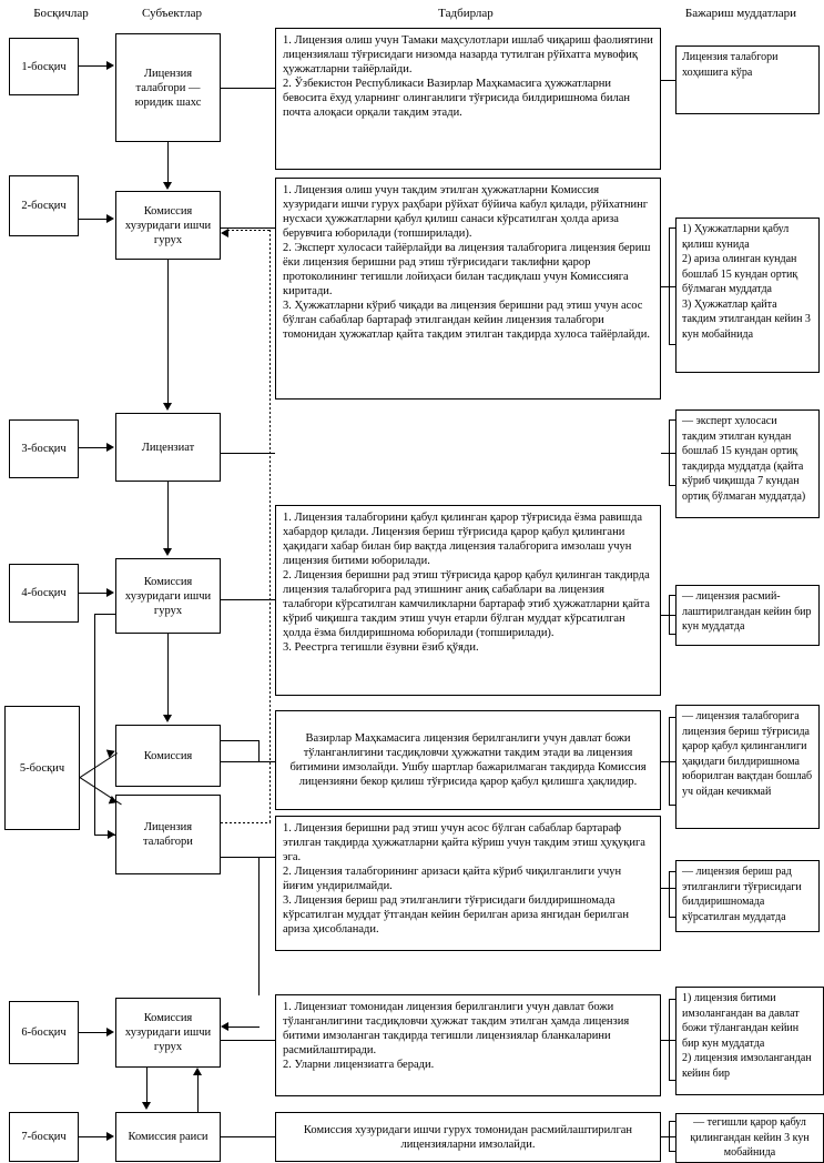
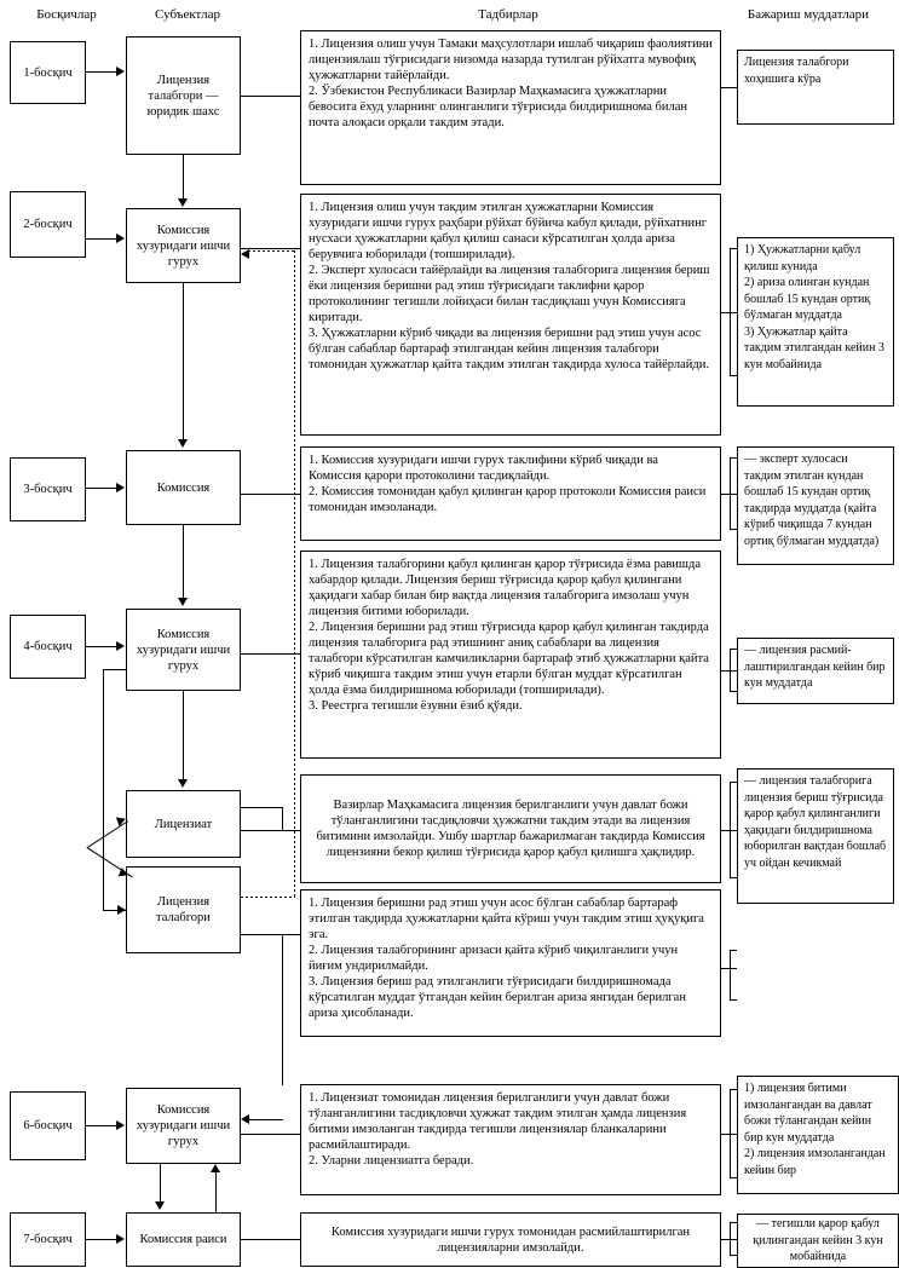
  Босқичлар
  Субъектлар
  Тадбирлар
  Бажариш муддатлари
  1-босқич
  2-босқич
  3-босқич
  4-босқич
- 5-босқич
  6-босқич
  7-босқич
  Лицензия талабгори — юридик шахс
  Комиссия хузуридаги ишчи гурух
- Лицензиат
+ Комиссия
  Комиссия хузуридаги ишчи гурух
- Комиссия
+ Лицензиат
  Лицензия талабгори
  Комиссия хузуридаги ишчи гурух
  Комиссия раиси
  1. Лицензия олиш учун Тамаки маҳсулотлари ишлаб чиқариш фаолиятини лицензиялаш тўғрисидаги низомда назарда тутилган рўйхатга мувофиқ ҳужжатларни тайёрлайди.
  2. Ўзбекистон Республикаси Вазирлар Маҳкамасига ҳужжатларни бевосита ёхуд уларнинг олинганлиги тўғрисида билдиришнома билан почта алоқаси орқали такдим этади.
  1. Лицензия олиш учун такдим этилган ҳужжатларни Комиссия хузуридаги ишчи гурух раҳбари рўйхат бўйича кабул қилади, рўйхатнинг нусхаси ҳужжатларни қабул қилиш санаси кўрсатилган ҳолда ариза берувчига юборилади (топширилади).
  2. Эксперт хулосаси тайёрлайди ва лицензия талабгорига лицензия бериш ёки лицензия беришни рад этиш тўғрисидаги таклифни қарор протоколининг тегишли лойиҳаси билан тасдиқлаш учун Комиссияга киритади.
  3. Ҳужжатларни кўриб чиқади ва лицензия беришни рад этиш учун асос бўлган сабаблар бартараф этилгандан кейин лицензия талабгори томонидан ҳужжатлар қайта такдим этилган такдирда хулоса тайёрлайди.
+ 1. Комиссия хузуридаги ишчи гурух таклифини кўриб чиқади ва Комиссия қарори протоколини тасдиқлайди.
+ 2. Комиссия томонидан қабул қилинган қарор протоколи Комиссия раиси томонидан имзоланади.
  1. Лицензия талабгорини қабул қилинган қарор тўғрисида ёзма равишда хабардор қилади. Лицензия бериш тўғрисида қарор қабул қилингани ҳақидаги хабар билан бир вақтда лицензия талабгорига имзолаш учун лицензия битими юборилади.
  2. Лицензия беришни рад этиш тўғрисида қарор қабул қилинган такдирда лицензия талабгорига рад этишнинг аниқ сабаблари ва лицензия талабгори кўрсатилган камчиликларни бартараф этиб ҳужжатларни қайта кўриб чиқишга такдим этиш учун етарли бўлган муддат кўрсатилган ҳолда ёзма билдиришнома юборилади (топширилади).
  3. Реестрга тегишли ёзувни ёзиб қўяди.
  Вазирлар Маҳкамасига лицензия берилганлиги учун давлат божи тўланганлигини тасдиқловчи ҳужжатни такдим этади ва лицензия битимини имзолайди. Ушбу шартлар бажарилмаган такдирда Комиссия лицензияни бекор қилиш тўғрисида қарор қабул қилишга ҳақлидир.
  1. Лицензия беришни рад этиш учун асос бўлган сабаблар бартараф этилган такдирда ҳужжатларни қайта кўриш учун такдим этиш ҳуқуқига эга.
  2. Лицензия талабгорининг аризаси қайта кўриб чиқилганлиги учун йиғим ундирилмайди.
  3. Лицензия бериш рад этилганлиги тўғрисидаги билдиришномада кўрсатилган муддат ўтгандан кейин берилган ариза янгидан берилган ариза ҳисобланади.
  1. Лицензиат томонидан лицензия берилганлиги учун давлат божи тўланганлигини тасдиқловчи ҳужжат такдим этилган ҳамда лицензия битими имзоланган такдирда тегишли лицензиялар бланкаларини расмийлаштиради.
  2. Уларни лицензиатга беради.
  Комиссия хузуридаги ишчи гурух томонидан расмийлаштирилган лицензияларни имзолайди.
  Лицензия талабгори
  хоҳишига кўра
  1) Ҳужжатларни қабул қилиш кунида
  2) ариза олинган кундан бошлаб 15 кундан ортиқ бўлмаган муддатда
  3) Ҳужжатлар қайта такдим этилгандан кейин 3 кун мобайнида
  — эксперт хулосаси такдим этилган кундан бошлаб 15 кундан ортиқ такдирда муддатда (қайта кўриб чиқишда 7 кундан ортиқ бўлмаган муддатда)
  — лицензия расмий-лаштирилгандан кейин бир кун муддатда
  — лицензия талабгорига лицензия бериш тўғрисида қарор қабул қилинганлиги ҳақидаги билдиришнома юборилган вақтдан бошлаб уч ойдан кечикмай
- — лицензия бериш рад этилганлиги тўғрисидаги билдиришномада кўрсатилган муддатда
  1) лицензия битими имзолангандан ва давлат божи тўлангандан кейин бир кун муддатда
  2) лицензия имзолангандан кейин бир
  — тегишли қарор қабул қилингандан кейин 3 кун мобайнида
